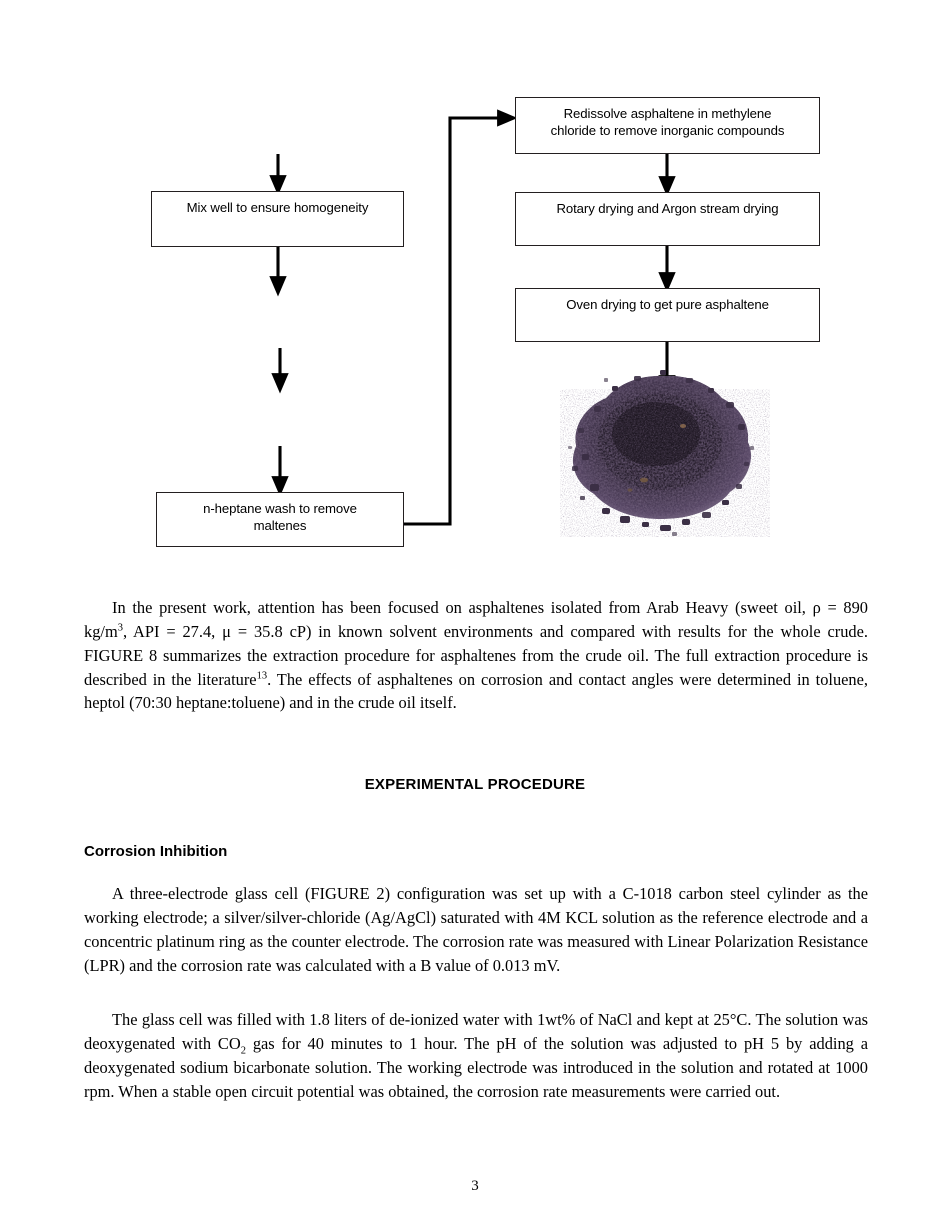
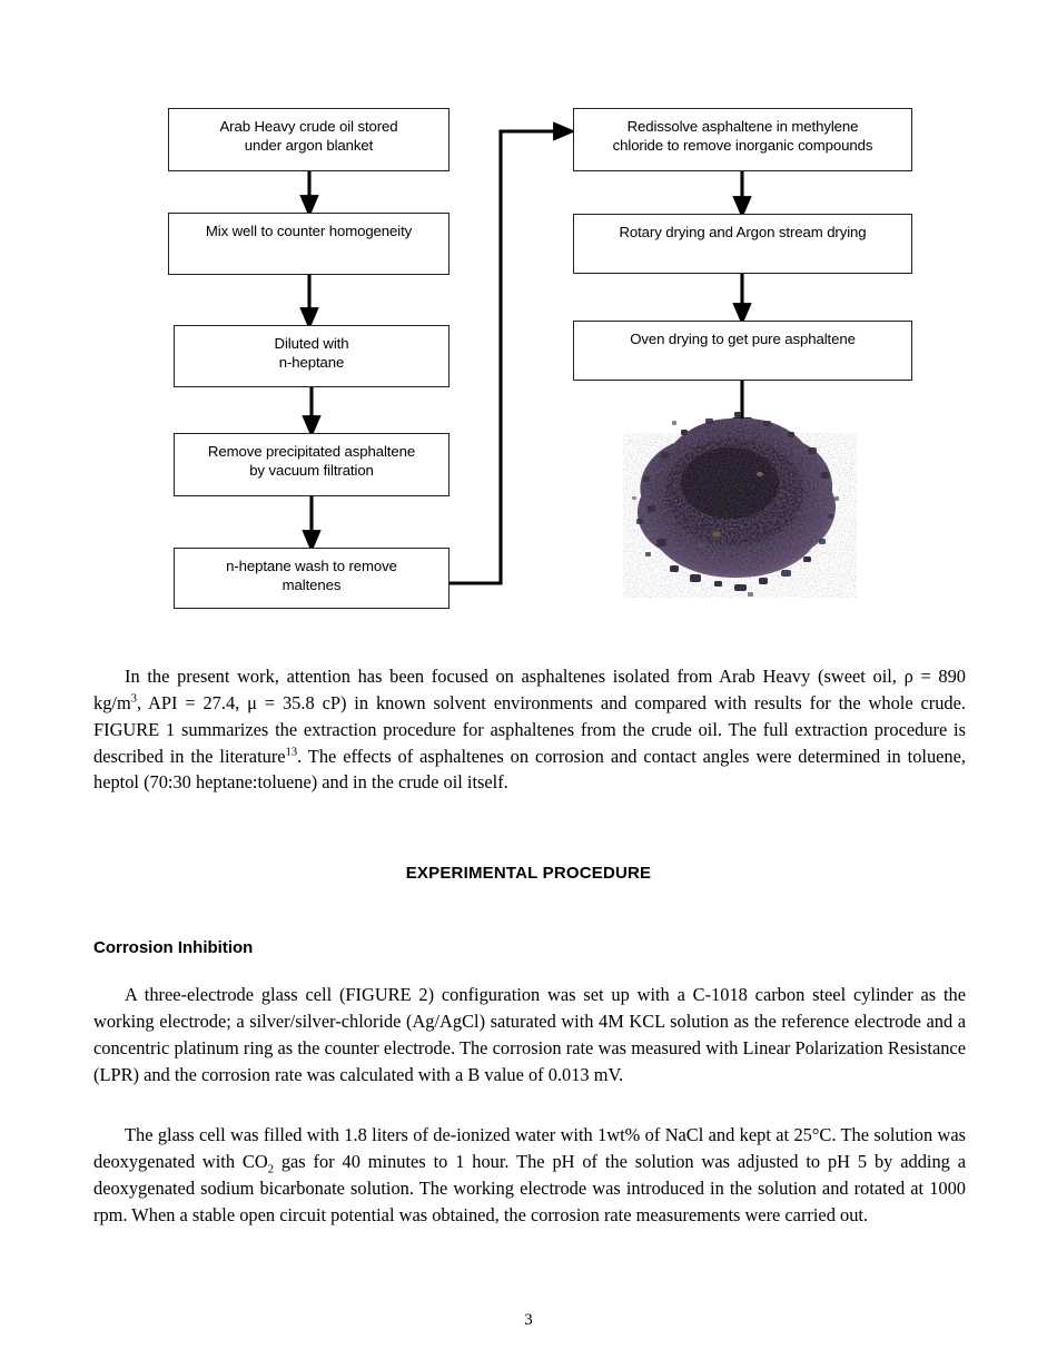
+ Arab Heavy crude oil stored
+ under argon blanket
- Mix well to ensure homogeneity
+ Mix well to counter homogeneity
+ Diluted with
+ n-heptane
+ Remove precipitated asphaltene
+ by vacuum filtration
  n-heptane wash to remove
  maltenes
  Redissolve asphaltene in methylene
  chloride to remove inorganic compounds
  Rotary drying and Argon stream drying
  Oven drying to get pure asphaltene
- In the present work, attention has been focused on asphaltenes isolated from Arab Heavy (sweet oil, ρ = 890 kg/m3, API = 27.4, μ = 35.8 cP) in known solvent environments and compared with results for the whole crude. FIGURE 8 summarizes the extraction procedure for asphaltenes from the crude oil. The full extraction procedure is described in the literature13. The effects of asphaltenes on corrosion and contact angles were determined in toluene, heptol (70:30 heptane:toluene) and in the crude oil itself.
+ In the present work, attention has been focused on asphaltenes isolated from Arab Heavy (sweet oil, ρ = 890 kg/m3, API = 27.4, μ = 35.8 cP) in known solvent environments and compared with results for the whole crude. FIGURE 1 summarizes the extraction procedure for asphaltenes from the crude oil. The full extraction procedure is described in the literature13. The effects of asphaltenes on corrosion and contact angles were determined in toluene, heptol (70:30 heptane:toluene) and in the crude oil itself.
  EXPERIMENTAL PROCEDURE
  Corrosion Inhibition
  A three-electrode glass cell (FIGURE 2) configuration was set up with a C-1018 carbon steel cylinder as the working electrode; a silver/silver-chloride (Ag/AgCl) saturated with 4M KCL solution as the reference electrode and a concentric platinum ring as the counter electrode. The corrosion rate was measured with Linear Polarization Resistance (LPR) and the corrosion rate was calculated with a B value of 0.013 mV.
  The glass cell was filled with 1.8 liters of de-ionized water with 1wt% of NaCl and kept at 25°C. The solution was deoxygenated with CO2 gas for 40 minutes to 1 hour. The pH of the solution was adjusted to pH 5 by adding a deoxygenated sodium bicarbonate solution. The working electrode was introduced in the solution and rotated at 1000 rpm. When a stable open circuit potential was obtained, the corrosion rate measurements were carried out.
  3
